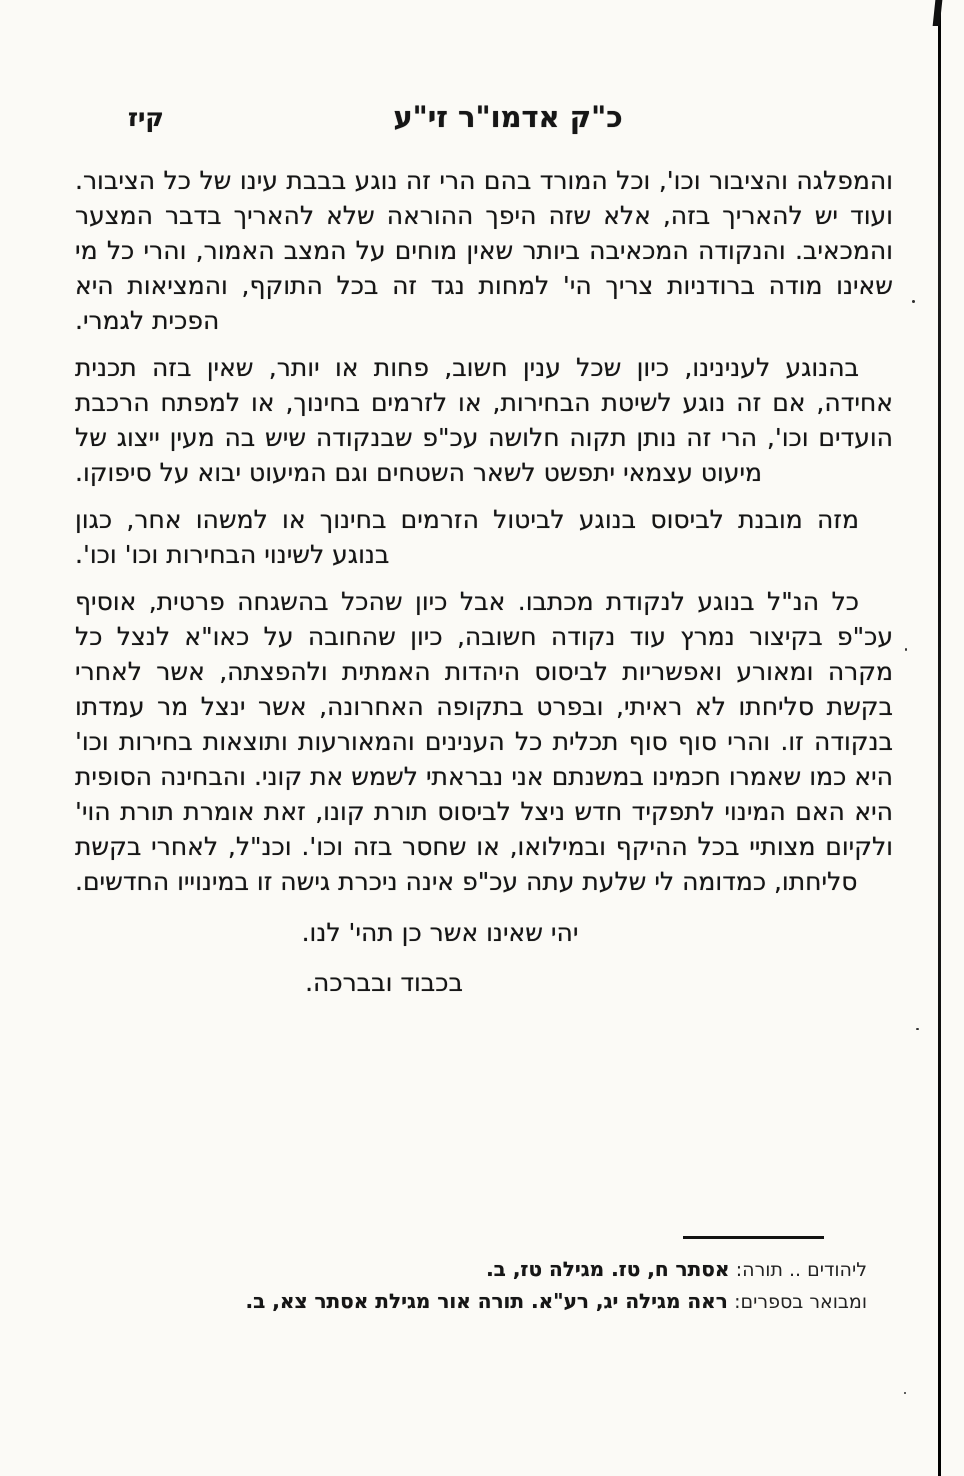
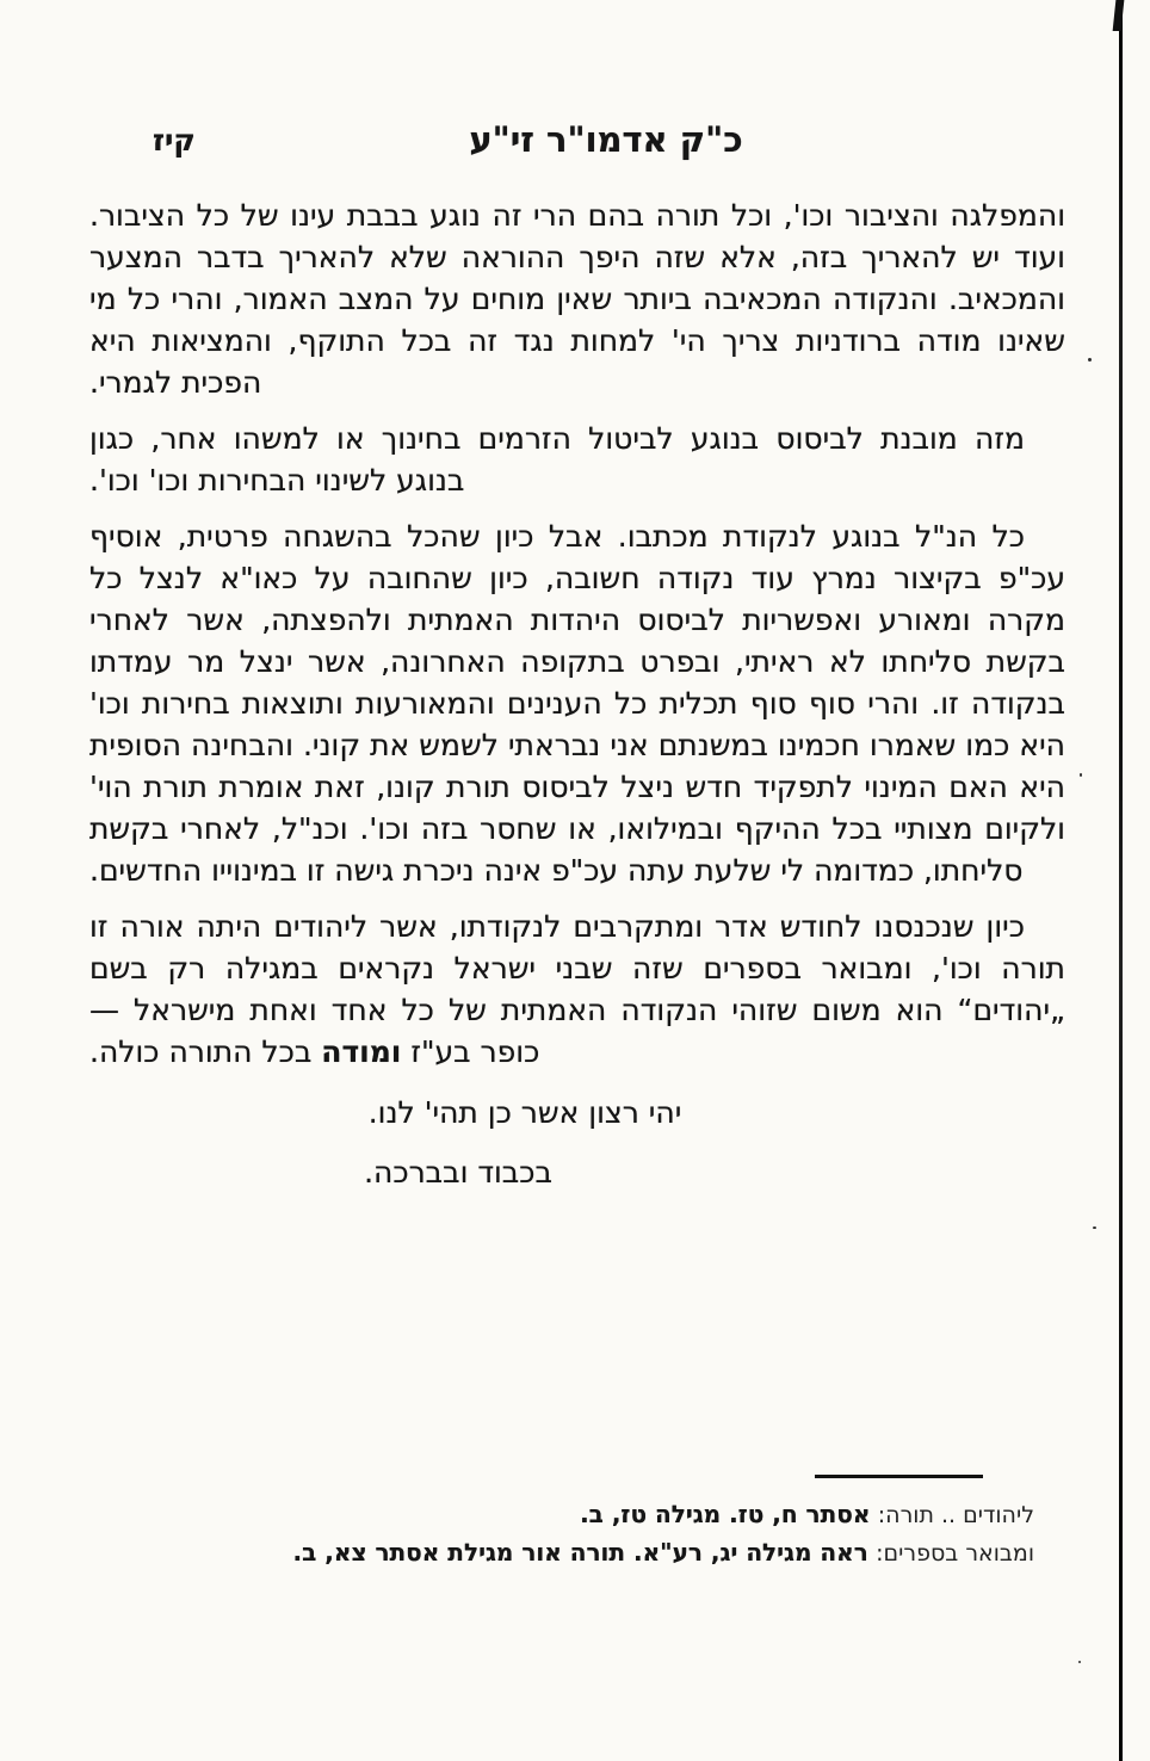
  קיז
  כ"ק אדמו"ר זי"ע
- והמפלגה והציבור וכו', וכל המורד בהם הרי זה נוגע בבבת עינו של כל הציבור. ועוד יש להאריך בזה, אלא שזה היפך ההוראה שלא להאריך בדבר המצער והמכאיב. והנקודה המכאיבה ביותר שאין מוחים על המצב האמור, והרי כל מי שאינו מודה ברודניות צריך הי' למחות נגד זה בכל התוקף, והמציאות היא הפכית לגמרי.
+ והמפלגה והציבור וכו', וכל תורה בהם הרי זה נוגע בבבת עינו של כל הציבור. ועוד יש להאריך בזה, אלא שזה היפך ההוראה שלא להאריך בדבר המצער והמכאיב. והנקודה המכאיבה ביותר שאין מוחים על המצב האמור, והרי כל מי שאינו מודה ברודניות צריך הי' למחות נגד זה בכל התוקף, והמציאות היא הפכית לגמרי.
- בהנוגע לענינינו, כיון שכל ענין חשוב, פחות או יותר, שאין בזה תכנית אחידה, אם זה נוגע לשיטת הבחירות, או לזרמים בחינוך, או למפתח הרכבת הועדים וכו', הרי זה נותן תקוה חלושה עכ"פ שבנקודה שיש בה מעין ייצוג של מיעוט עצמאי יתפשט לשאר השטחים וגם המיעוט יבוא על סיפוקו.
  מזה מובנת לביסוס בנוגע לביטול הזרמים בחינוך או למשהו אחר, כגון בנוגע לשינוי הבחירות וכו' וכו'.
  כל הנ"ל בנוגע לנקודת מכתבו. אבל כיון שהכל בהשגחה פרטית, אוסיף עכ"פ בקיצור נמרץ עוד נקודה חשובה, כיון שהחובה על כאו"א לנצל כל מקרה ומאורע ואפשריות לביסוס היהדות האמתית ולהפצתה, אשר לאחרי בקשת סליחתו לא ראיתי, ובפרט בתקופה האחרונה, אשר ינצל מר עמדתו בנקודה זו. והרי סוף סוף תכלית כל הענינים והמאורעות ותוצאות בחירות וכו' היא כמו שאמרו חכמינו במשנתם אני נבראתי לשמש את קוני. והבחינה הסופית היא האם המינוי לתפקיד חדש ניצל לביסוס תורת קונו, זאת אומרת תורת הוי' ולקיום מצותיי בכל ההיקף ובמילואו, או שחסר בזה וכו'. וכנ"ל, לאחרי בקשת סליחתו, כמדומה לי שלעת עתה עכ"פ אינה ניכרת גישה זו במינוייו החדשים.
+ כיון שנכנסנו לחודש אדר ומתקרבים לנקודתו, אשר ליהודים היתה אורה זו תורה וכו', ומבואר בספרים שזה שבני ישראל נקראים במגילה רק בשם „יהודים“ הוא משום שזוהי הנקודה האמתית של כל אחד ואחת מישראל — כופר בע"ז ומודה בכל התורה כולה.
- יהי שאינו אשר כן תהי' לנו.
+ יהי רצון אשר כן תהי' לנו.
  בכבוד ובברכה.
  ליהודים .. תורה: אסתר ח, טז. מגילה טז, ב.
  ומבואר בספרים: ראה מגילה יג, רע"א. תורה אור מגילת אסתר צא, ב.
